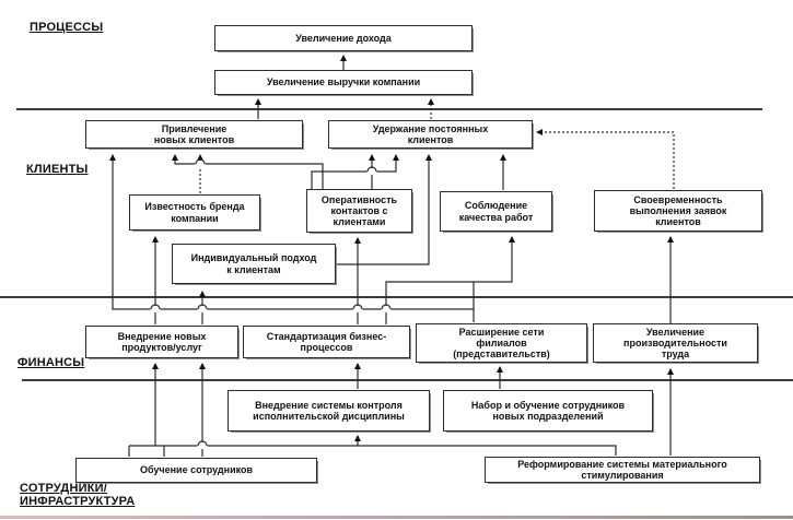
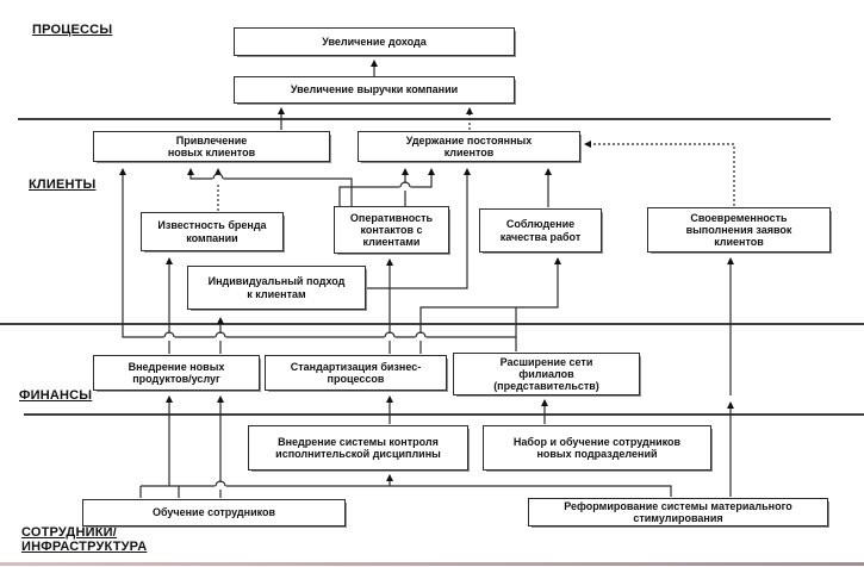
  ПРОЦЕССЫ
  КЛИЕНТЫ
  ФИНАНСЫ
  СОТРУДНИКИ/
  ИНФРАСТРУКТУРА
  Увеличение дохода
  Увеличение выручки компании
  Привлечение
  новых клиентов
  Удержание постоянных
  клиентов
  Известность бренда
  компании
  Оперативность
  контактов с
  клиентами
  Соблюдение
  качества работ
  Своевременность
  выполнения заявок
  клиентов
  Индивидуальный подход
  к клиентам
  Внедрение новых
  продуктов/услуг
  Стандартизация бизнес-
  процессов
  Расширение сети
  филиалов
  (представительств)
- Увеличение
- производительности
- труда
  Внедрение системы контроля
  исполнительской дисциплины
  Набор и обучение сотрудников
  новых подразделений
  Обучение сотрудников
  Реформирование системы материального
  стимулирования
